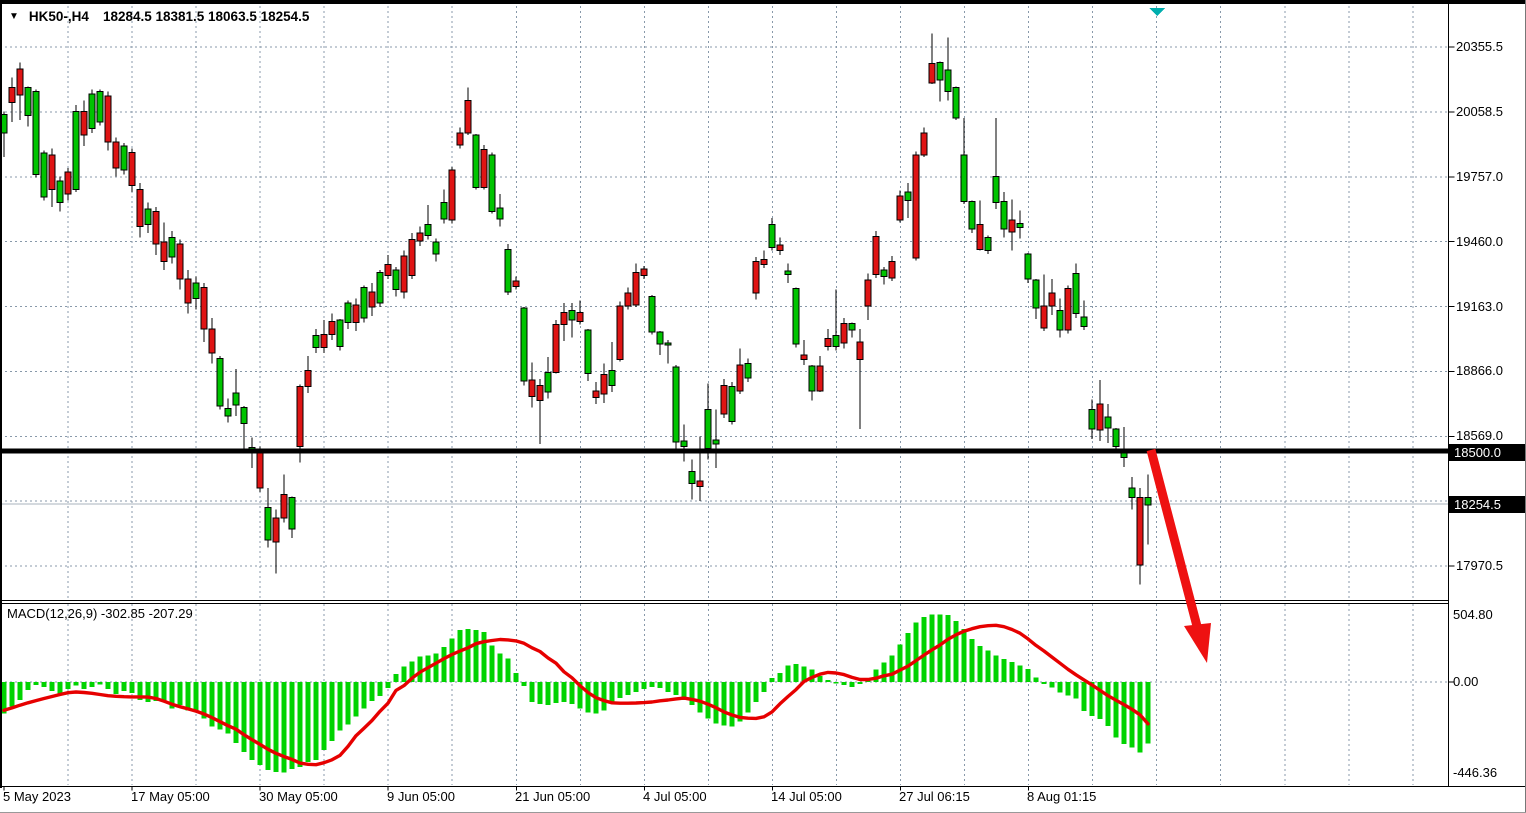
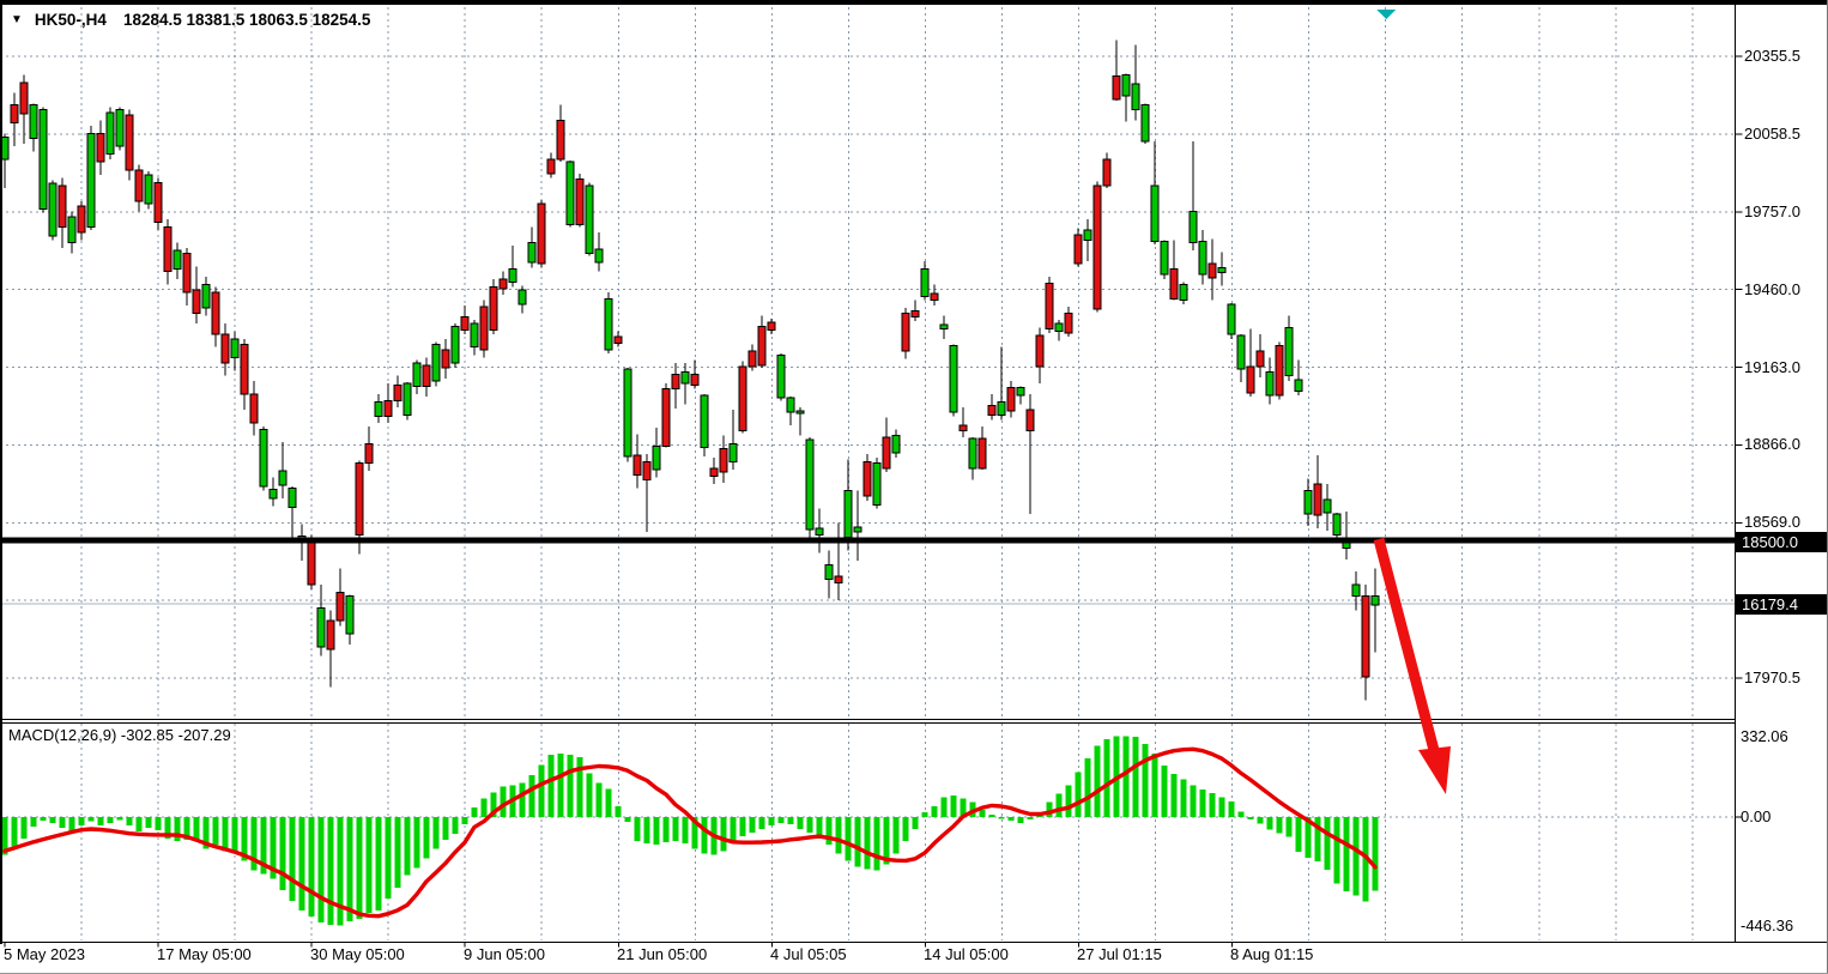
  ▼
  HK50-,H4
  18284.5 18381.5 18063.5 18254.5
  MACD(12,26,9) -302.85 -207.29
  18500.0
- 18254.5
+ 16179.4
  20355.5
  20058.5
  19757.0
  19460.0
  19163.0
  18866.0
  18569.0
  17970.5
  5 May 2023
  17 May 05:00
  30 May 05:00
  9 Jun 05:00
  21 Jun 05:00
- 4 Jul 05:00
+ 4 Jul 05:05
  14 Jul 05:00
- 27 Jul 06:15
+ 27 Jul 01:15
  8 Aug 01:15
- 504.80
+ 332.06
  0.00
  -446.36
